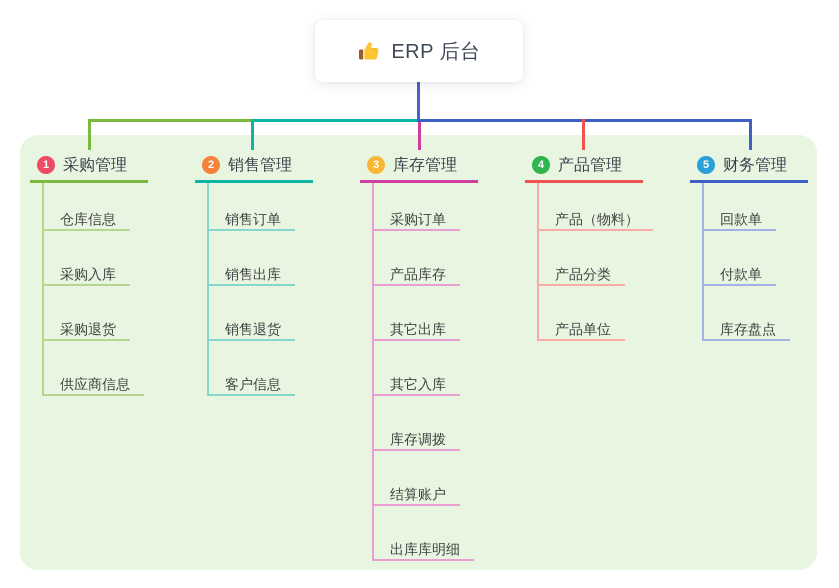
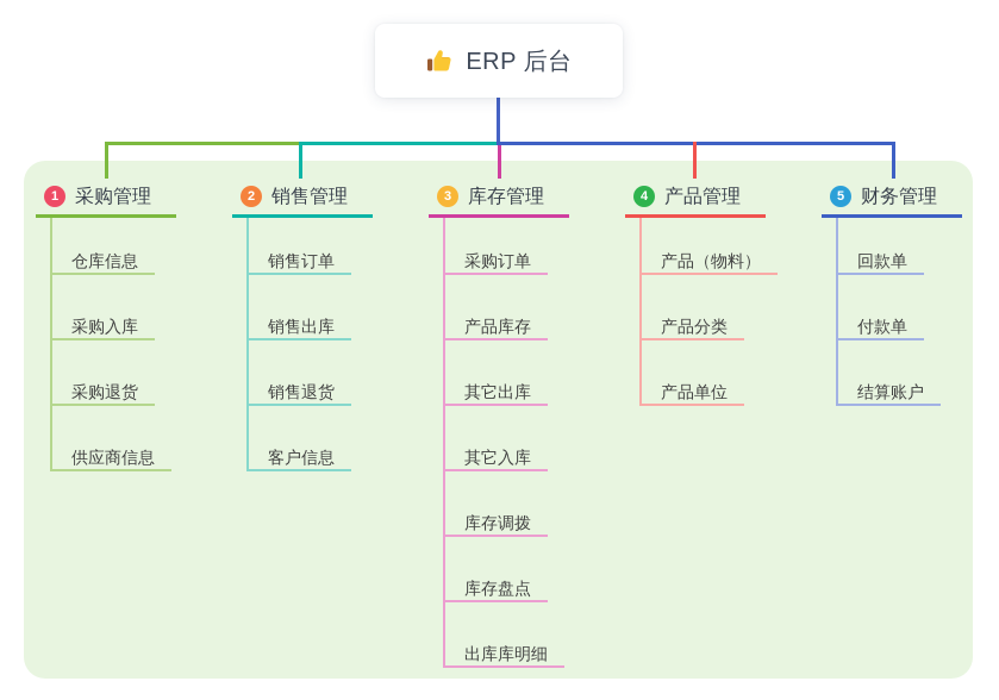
  ERP 后台
  1
  采购管理
  仓库信息
  采购入库
  采购退货
  供应商信息
  2
  销售管理
  销售订单
  销售出库
  销售退货
  客户信息
  3
  库存管理
  采购订单
  产品库存
  其它出库
  其它入库
  库存调拨
- 结算账户
+ 库存盘点
  出库库明细
  4
  产品管理
  产品（物料）
  产品分类
  产品单位
  5
  财务管理
  回款单
  付款单
- 库存盘点
+ 结算账户
